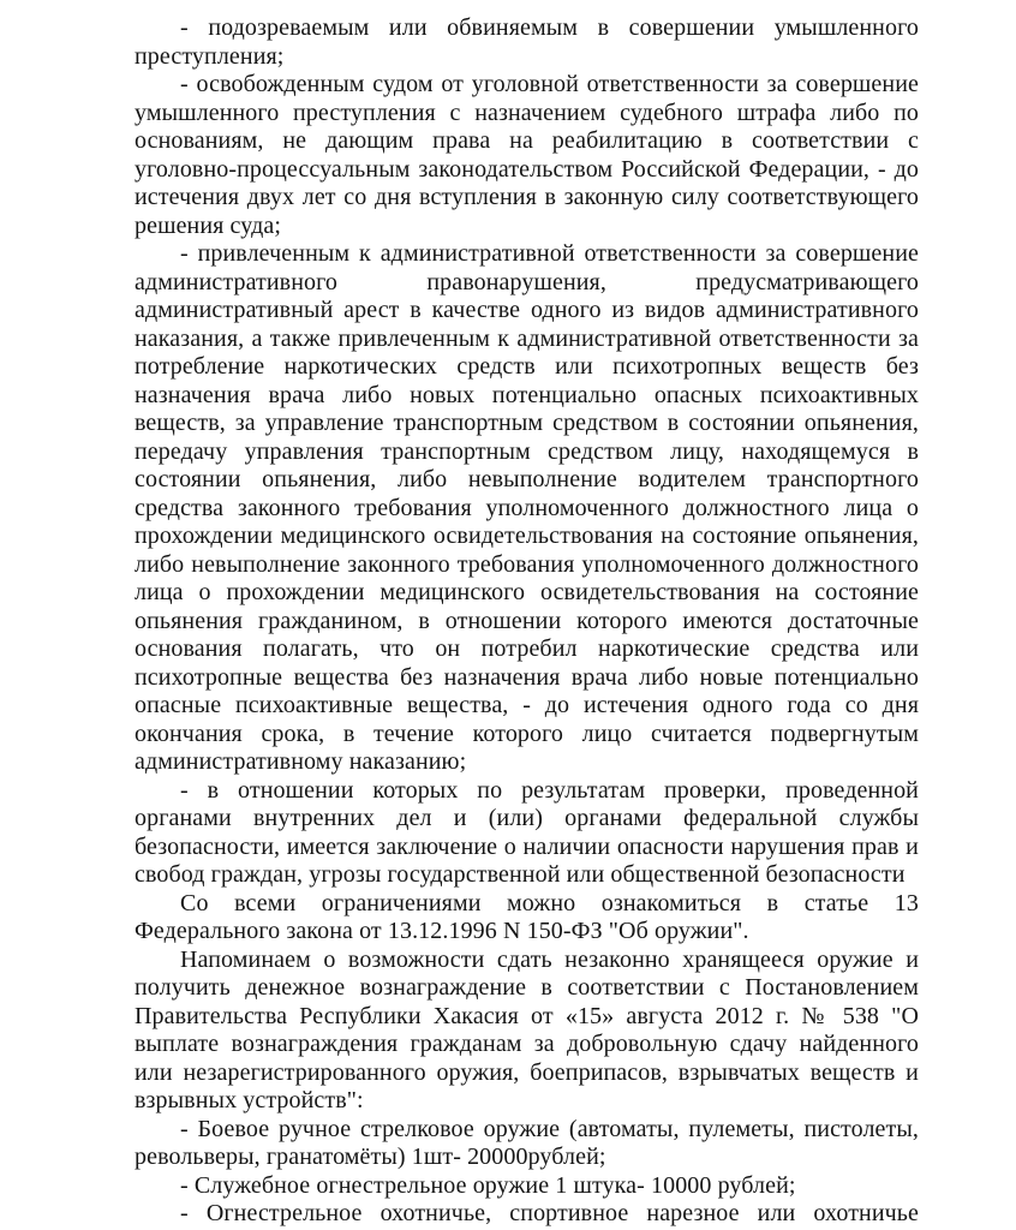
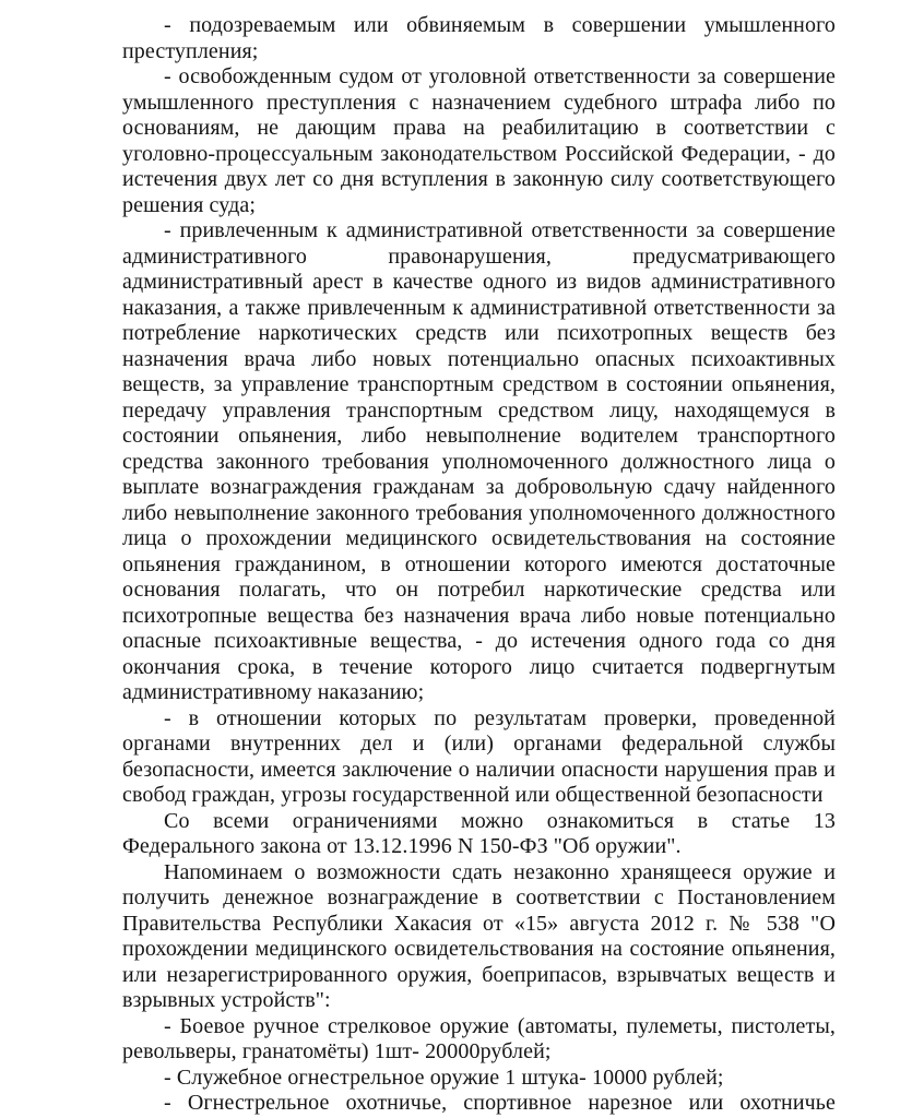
  - подозреваемым или обвиняемым в совершении умышленного
  преступления;
  - освобожденным судом от уголовной ответственности за совершение
  умышленного преступления с назначением судебного штрафа либо по
  основаниям, не дающим права на реабилитацию в соответствии с
  уголовно-процессуальным законодательством Российской Федерации, - до
  истечения двух лет со дня вступления в законную силу соответствующего
  решения суда;
  - привлеченным к административной ответственности за совершение
  административного правонарушения, предусматривающего
  административный арест в качестве одного из видов административного
  наказания, а также привлеченным к административной ответственности за
  потребление наркотических средств или психотропных веществ без
  назначения врача либо новых потенциально опасных психоактивных
  веществ, за управление транспортным средством в состоянии опьянения,
  передачу управления транспортным средством лицу, находящемуся в
  состоянии опьянения, либо невыполнение водителем транспортного
  средства законного требования уполномоченного должностного лица о
- прохождении медицинского освидетельствования на состояние опьянения,
+ выплате вознаграждения гражданам за добровольную сдачу найденного
  либо невыполнение законного требования уполномоченного должностного
  лица о прохождении медицинского освидетельствования на состояние
  опьянения гражданином, в отношении которого имеются достаточные
  основания полагать, что он потребил наркотические средства или
  психотропные вещества без назначения врача либо новые потенциально
  опасные психоактивные вещества, - до истечения одного года со дня
  окончания срока, в течение которого лицо считается подвергнутым
  административному наказанию;
  - в отношении которых по результатам проверки, проведенной
  органами внутренних дел и (или) органами федеральной службы
  безопасности, имеется заключение о наличии опасности нарушения прав и
  свобод граждан, угрозы государственной или общественной безопасности
  Со всеми ограничениями можно ознакомиться в статье 13
  Федерального закона от 13.12.1996 N 150-ФЗ "Об оружии".
  Напоминаем о возможности сдать незаконно хранящееся оружие и
  получить денежное вознаграждение в соответствии с Постановлением
  Правительства Республики Хакасия от «15» августа 2012 г. № 538 "О
- выплате вознаграждения гражданам за добровольную сдачу найденного
+ прохождении медицинского освидетельствования на состояние опьянения,
  или незарегистрированного оружия, боеприпасов, взрывчатых веществ и
  взрывных устройств":
  - Боевое ручное стрелковое оружие (автоматы, пулеметы, пистолеты,
  револьверы, гранатомёты) 1шт- 20000рублей;
  - Служебное огнестрельное оружие 1 штука- 10000 рублей;
  - Огнестрельное охотничье, спортивное нарезное или охотничье
